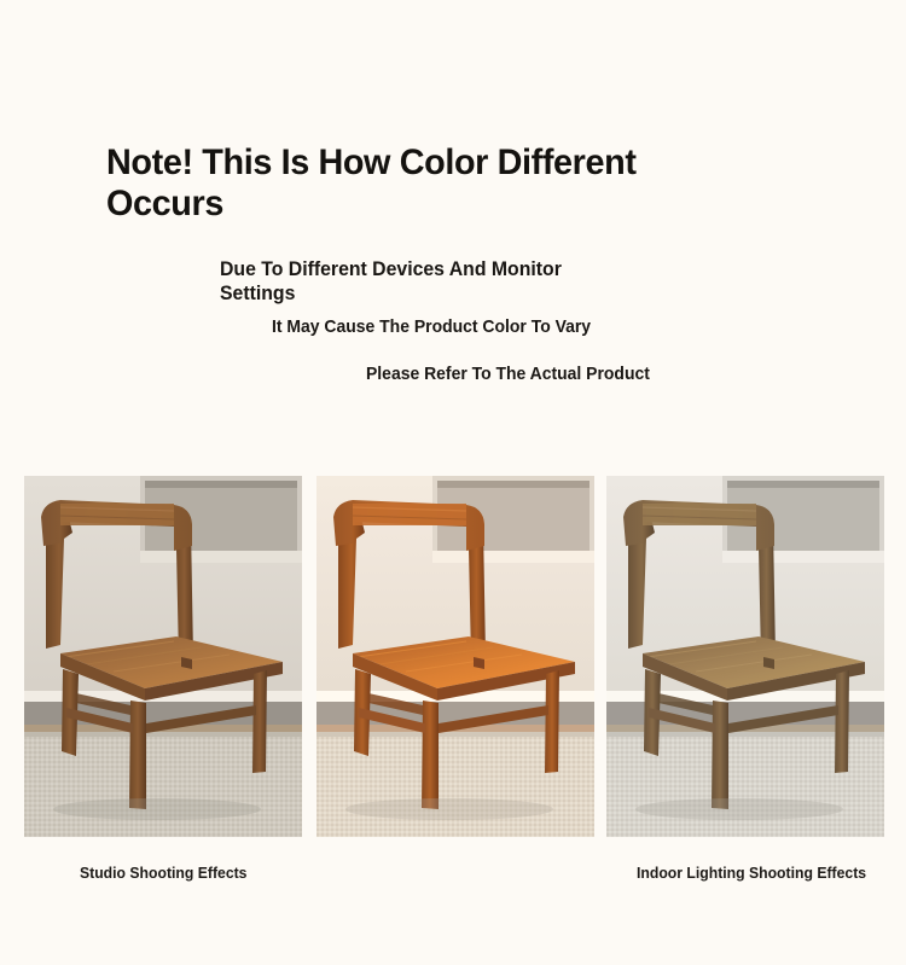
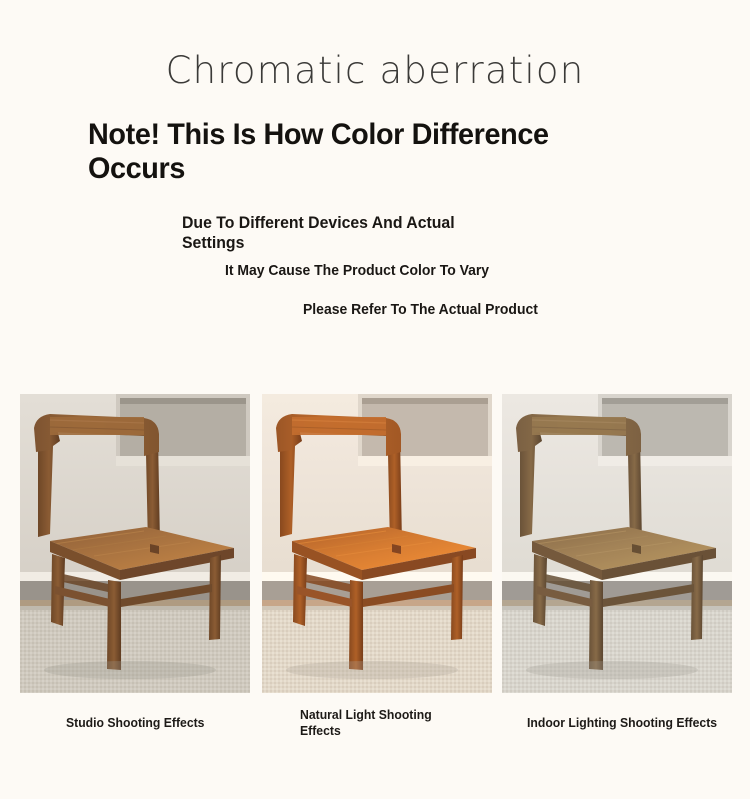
+ Chromatic aberration
- Note! This Is How Color Different Occurs
+ Note! This Is How Color Difference Occurs
- Due To Different Devices And Monitor Settings
+ Due To Different Devices And Actual Settings
  It May Cause The Product Color To Vary
  Please Refer To The Actual Product
  Studio Shooting Effects
+ Natural Light Shooting Effects
  Indoor Lighting Shooting Effects
